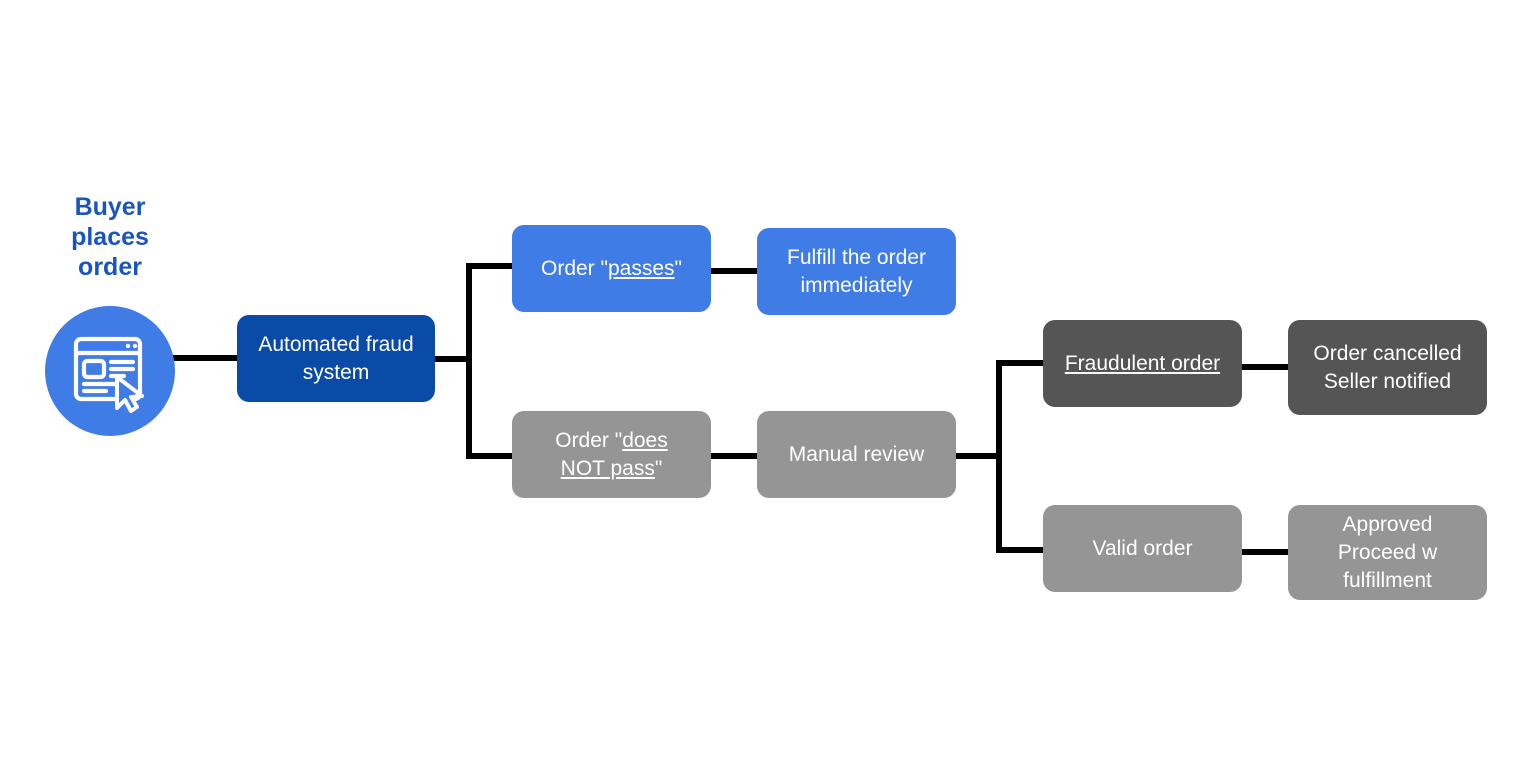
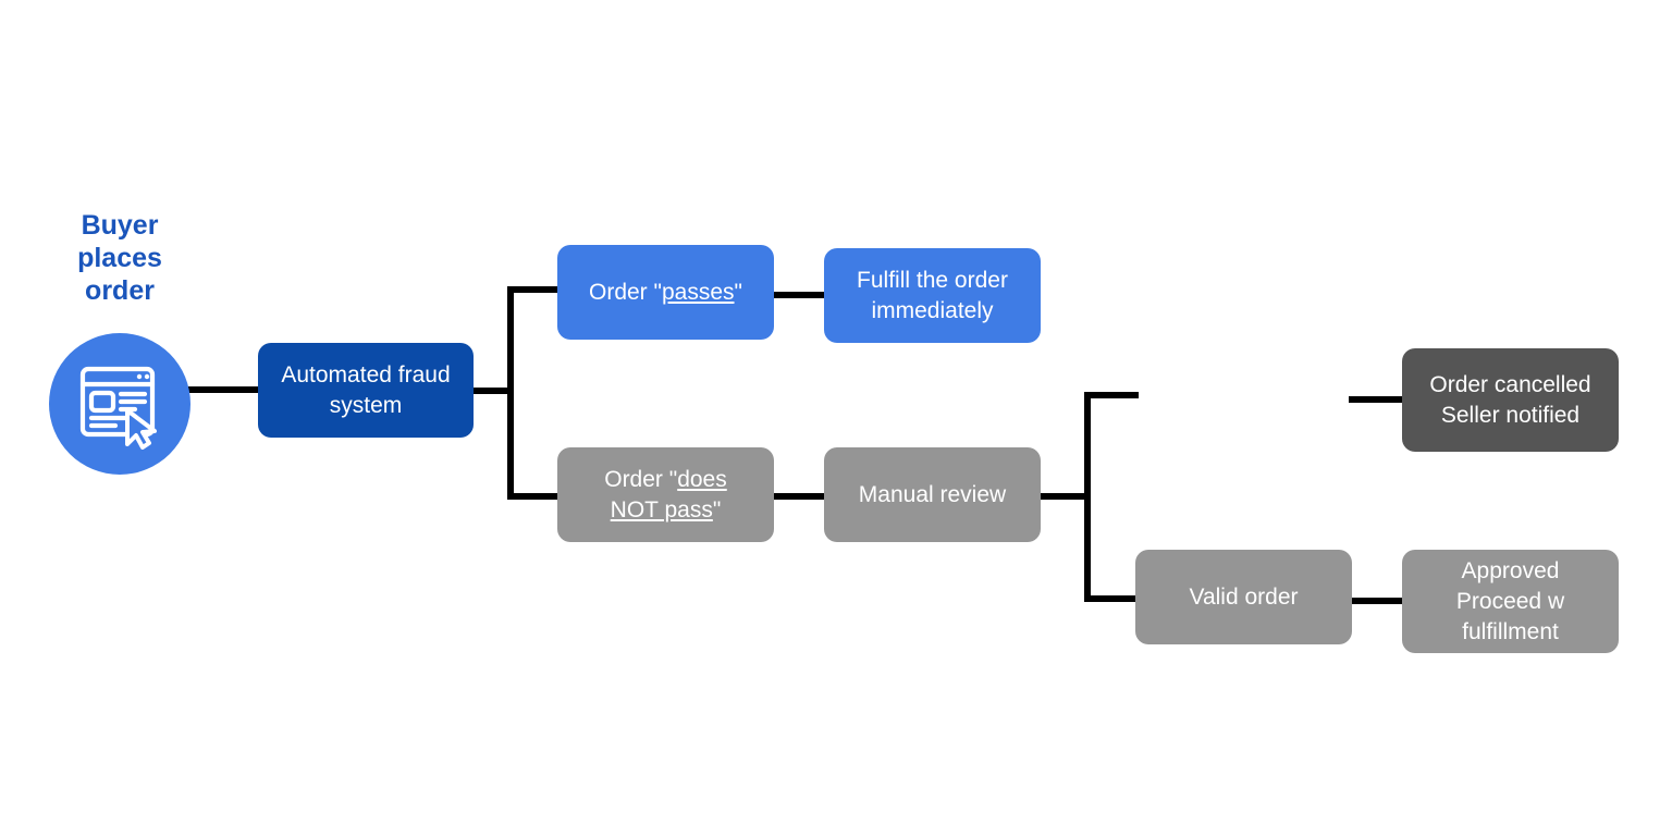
  Buyer
  places
  order
  Automated fraud
  system
  Order "passes"
  Fulfill the order
  immediately
  Order "does
  NOT pass"
  Manual review
- Fraudulent order
  Order cancelled
  Seller notified
  Valid order
  Approved
  Proceed w fulfillment
